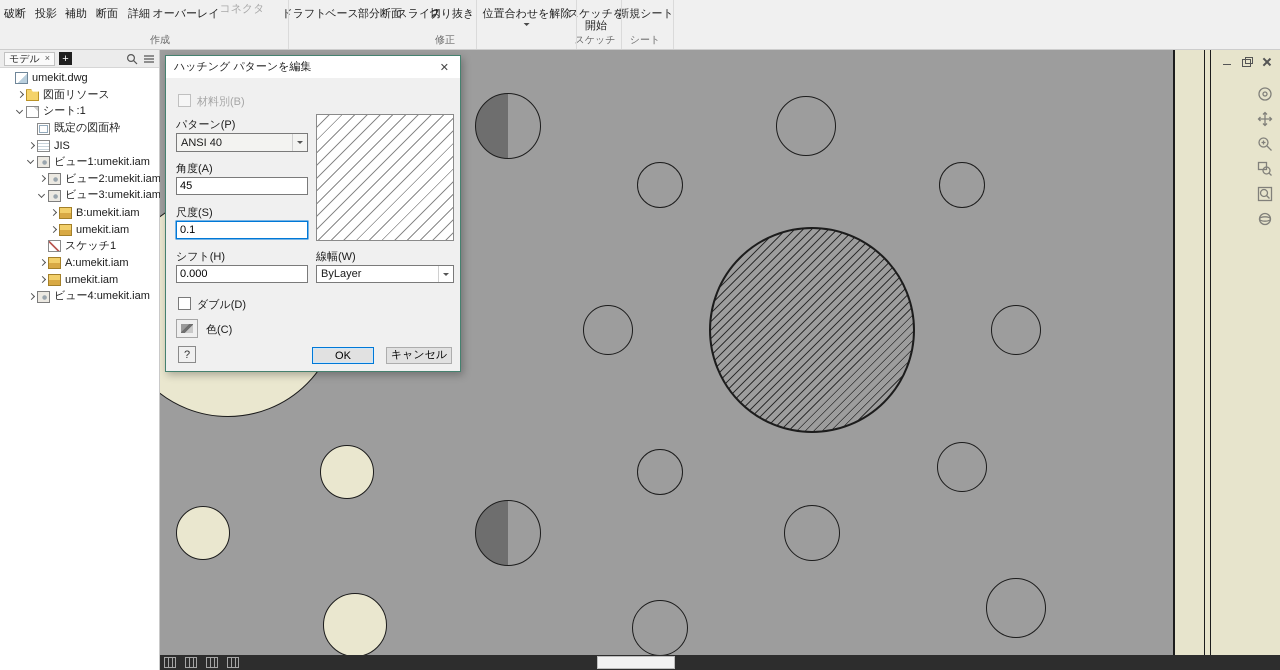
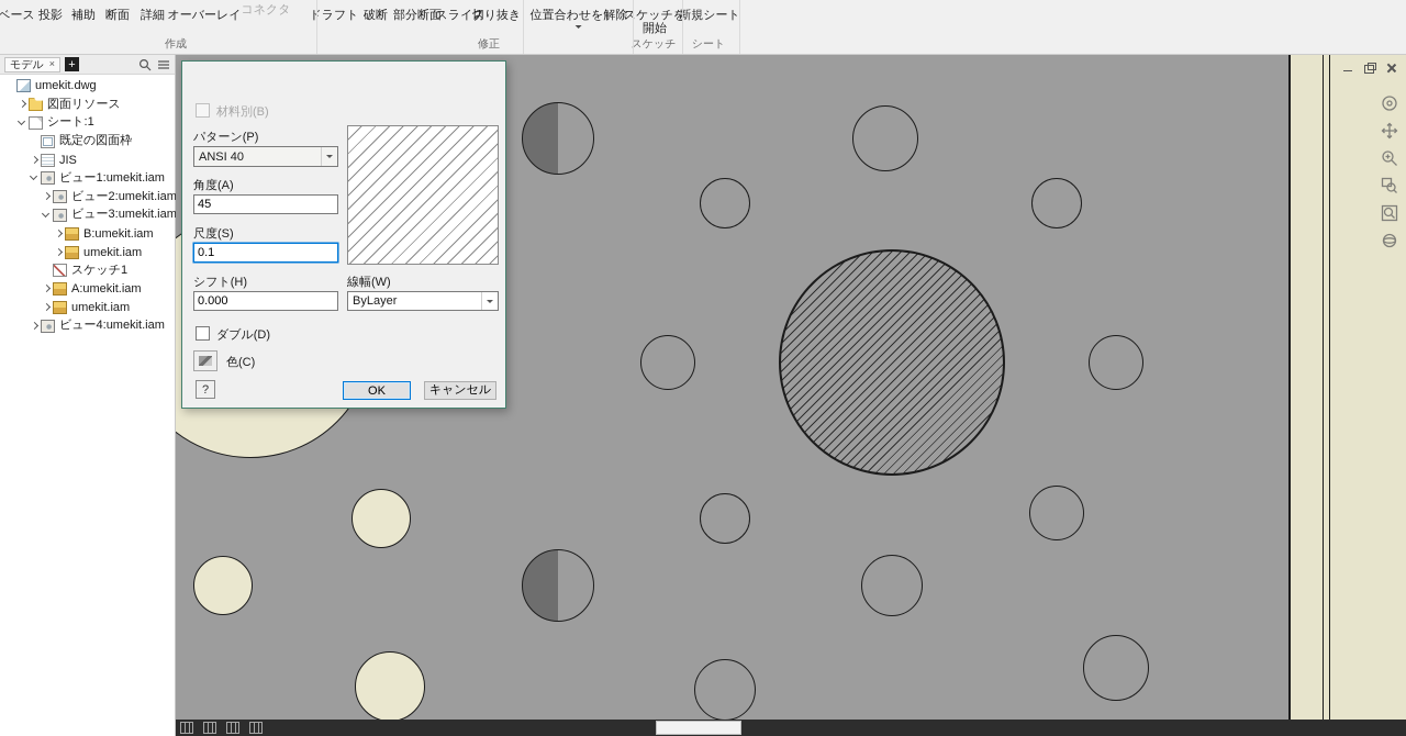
- 破断
+ ベース
  投影
  補助
  断面
  詳細
  オーバーレイ
  コネクタ
  ラフト
- ベース
+ 破断
  部分断面
  スライス
  切り抜き
  位置合わせを解除
  スケッチを
  開始
  新規シート
  作成
  修正
  スケッチ
  シート
  モデル
  ×
  +
  umekit.dwg
  図面リソース
  シート:1
  既定の図面枠
  JIS
  ビュー1:umekit.iam
  ビュー2:umekit.iam
  ビュー3:umekit.iam
  B:umekit.iam
  umekit.iam
  スケッチ1
  A:umekit.iam
  umekit.iam
  ビュー4:umekit.iam
- ハッチング パターンを編集
- ✕
  材料別(B)
  パターン(P)
  ANSI 40
  角度(A)
  45
  尺度(S)
  0.1
  シフト(H)
  0.000
  線幅(W)
  ByLayer
  ダブル(D)
  色(C)
  ?
  OK
  キャンセル
